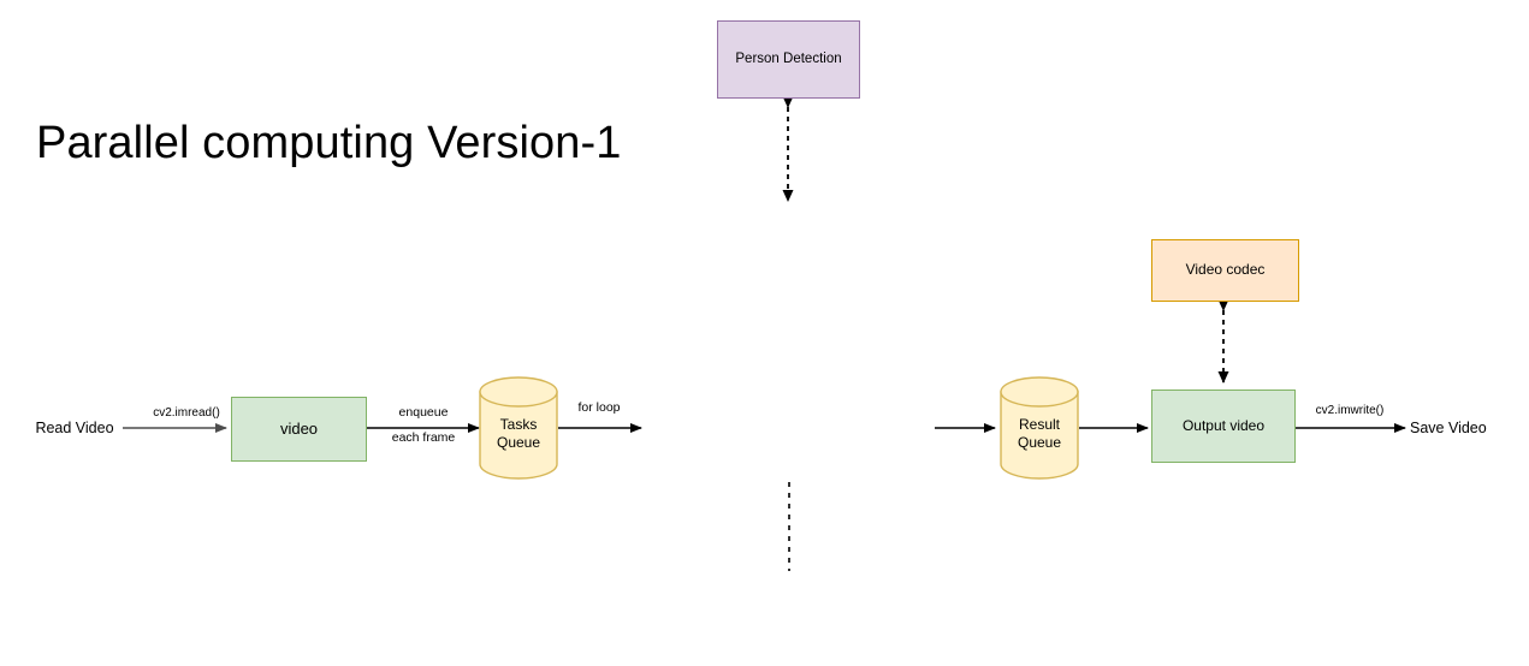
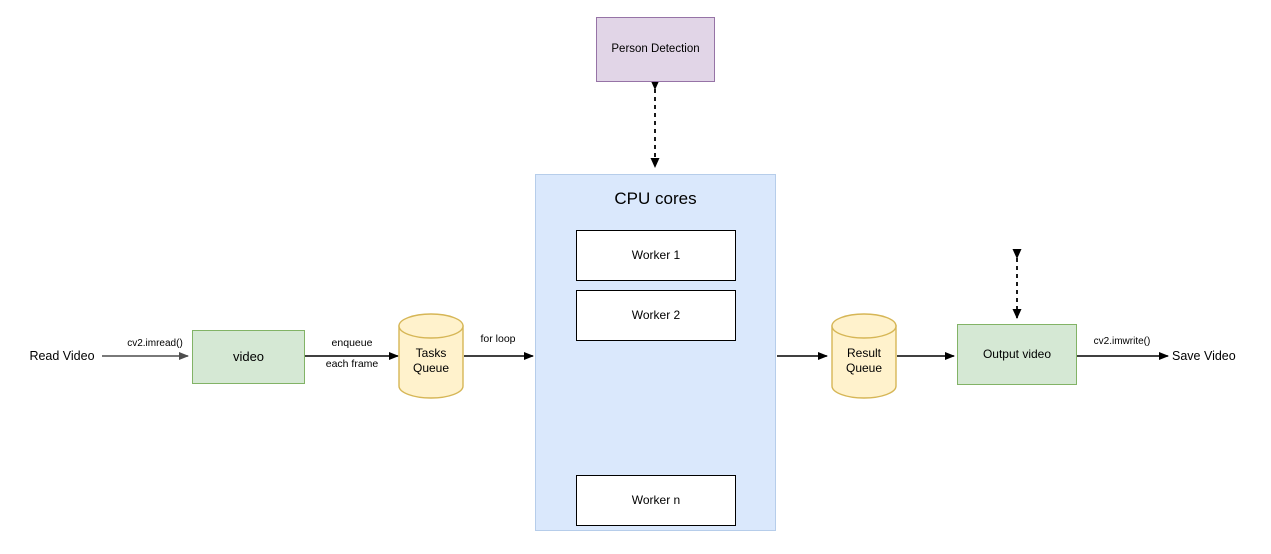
- Parallel computing Version-1
  Person Detection
  Read Video
  video
  Tasks
  Queue
+ CPU cores
+ Worker 1
+ Worker 2
+ Worker n
  Result
  Queue
- Video codec
  Output video
  Save Video
  cv2.imread()
  enqueue
  each frame
  for loop
  cv2.imwrite()
